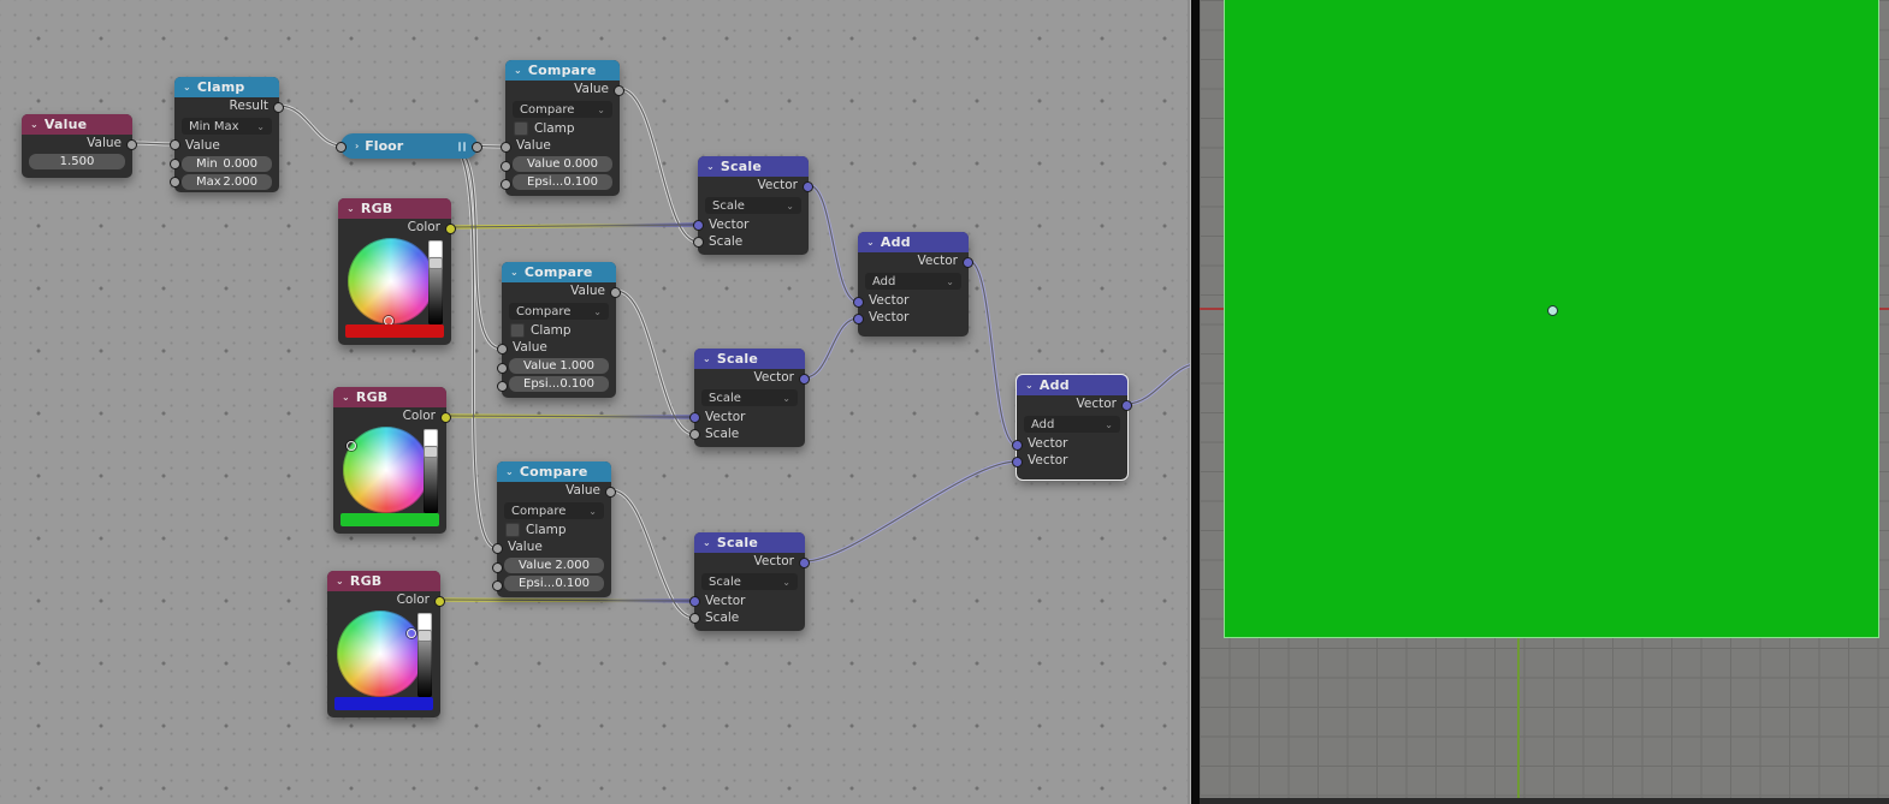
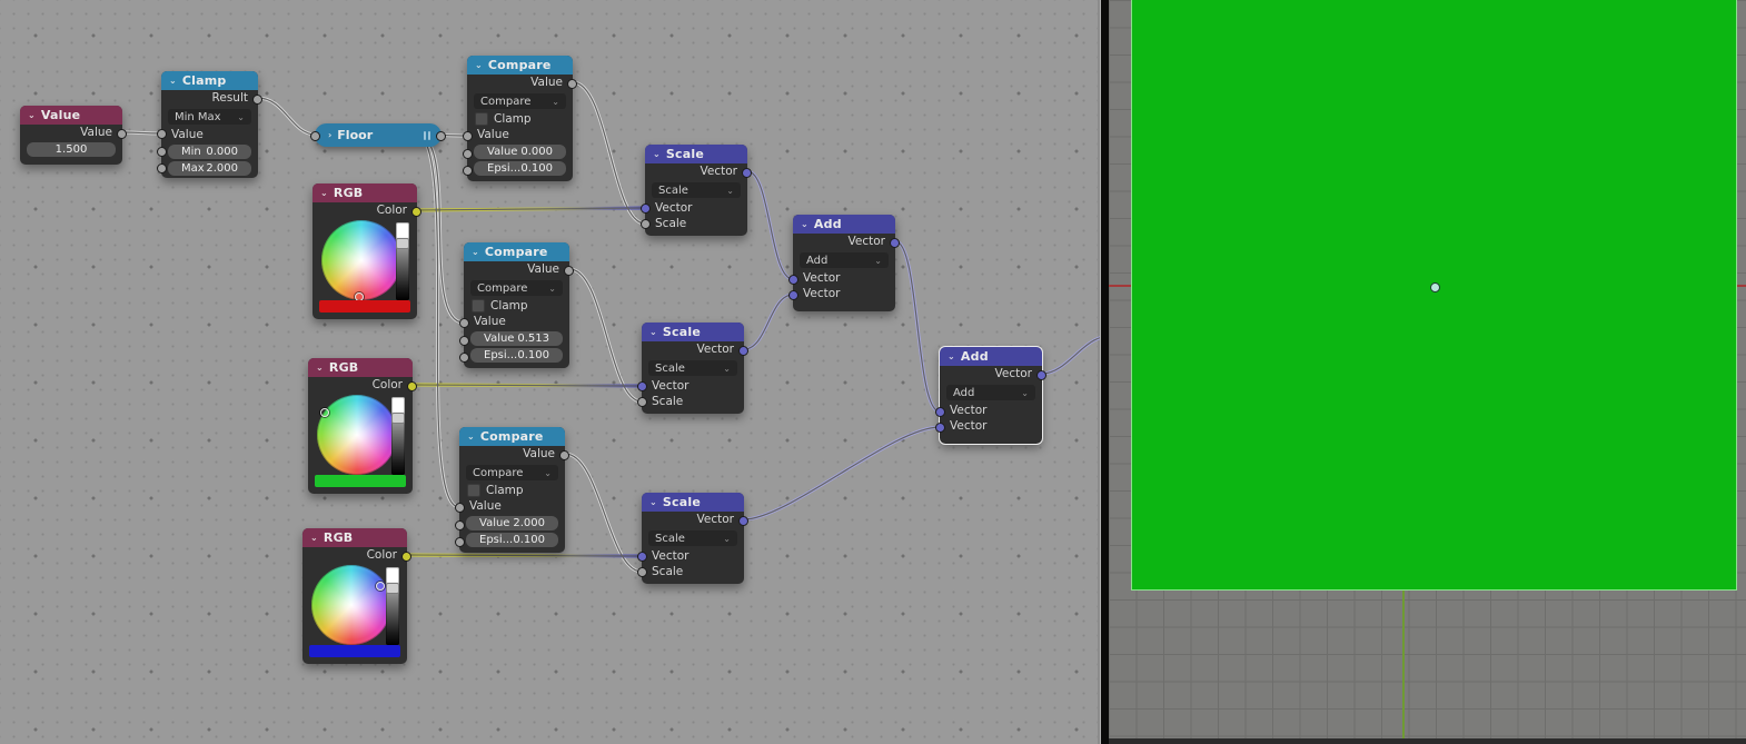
  ⌄
  Value
  Value
  1.500
  ⌄
  Clamp
  Result
  Min Max
  ⌄
  Value
  Min
  0.000
  Max
  2.000
  ›
  Floor
  ⌄
  Compare
  Value
  Compare
  ⌄
  Clamp
  Value
  Value
  0.000
  Epsi...
  0.100
  ⌄
  Compare
  Value
  Compare
  ⌄
  Clamp
  Value
  Value
- 1.000
+ 0.513
  Epsi...
  0.100
  ⌄
  Compare
  Value
  Compare
  ⌄
  Clamp
  Value
  Value
  2.000
  Epsi...
  0.100
  ⌄
  RGB
  Color
  ⌄
  RGB
  Color
  ⌄
  RGB
  Color
  ⌄
  Scale
  Vector
  Scale
  ⌄
  Vector
  Scale
  ⌄
  Scale
  Vector
  Scale
  ⌄
  Vector
  Scale
  ⌄
  Scale
  Vector
  Scale
  ⌄
  Vector
  Scale
  ⌄
  Add
  Vector
  Add
  ⌄
  Vector
  Vector
  ⌄
  Add
  Vector
  Add
  ⌄
  Vector
  Vector
